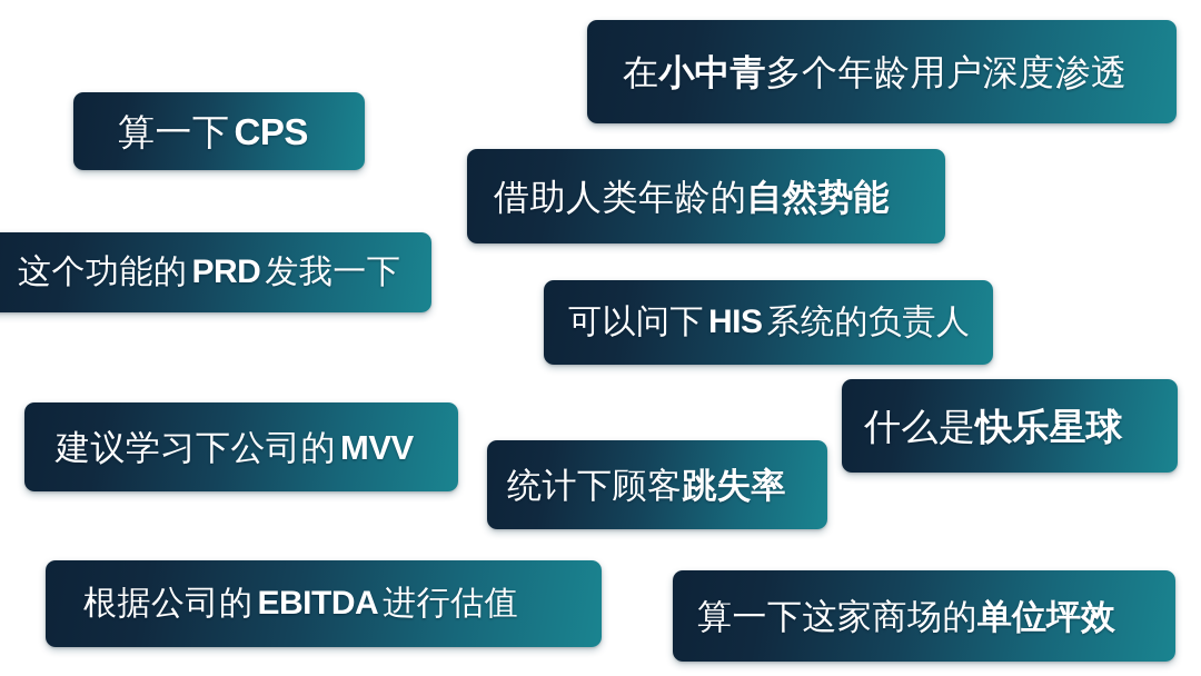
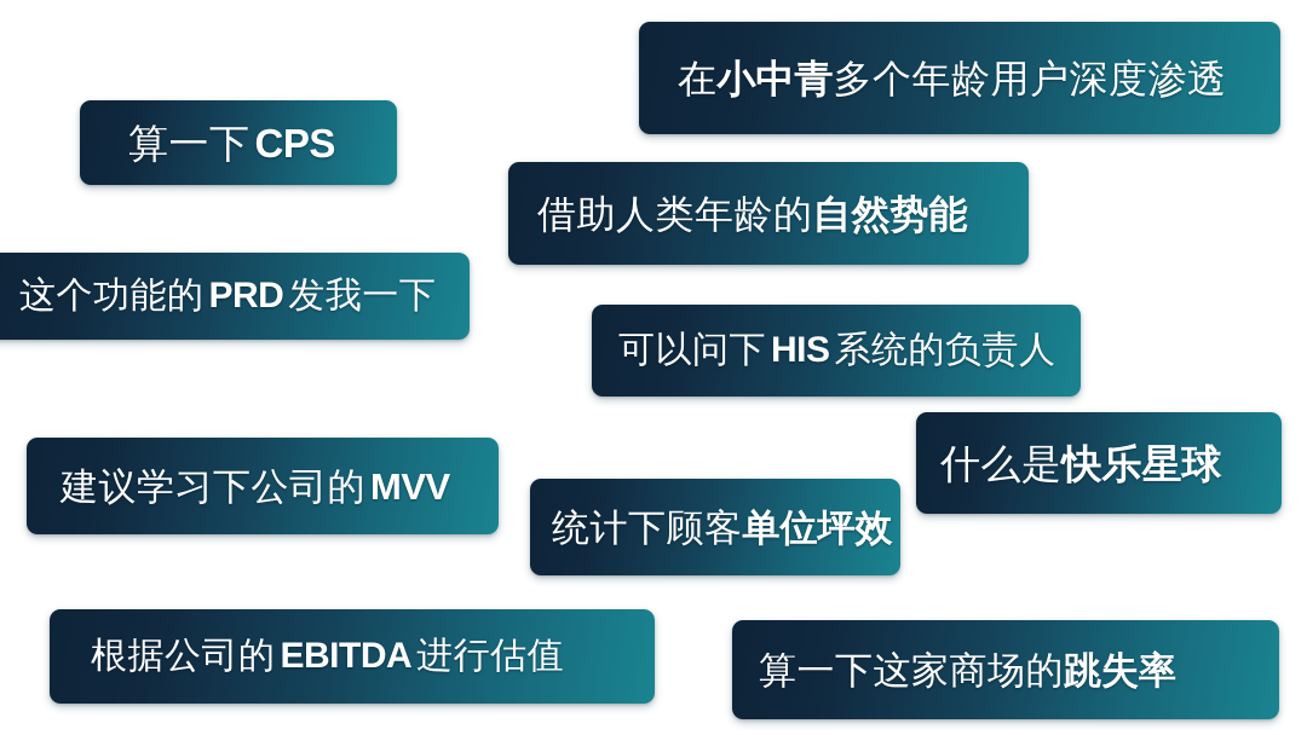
  算一下CPS
  在小中青多个年龄用户深度渗透
  借助人类年龄的自然势能
  这个功能的 PRD 发我一下
  可以问下 HIS 系统的负责人
  什么是快乐星球
  建议学习下公司的MVV
- 统计下顾客跳失率
+ 统计下顾客单位坪效
  根据公司的 EBITDA 进行估值
- 算一下这家商场的单位坪效
+ 算一下这家商场的跳失率
